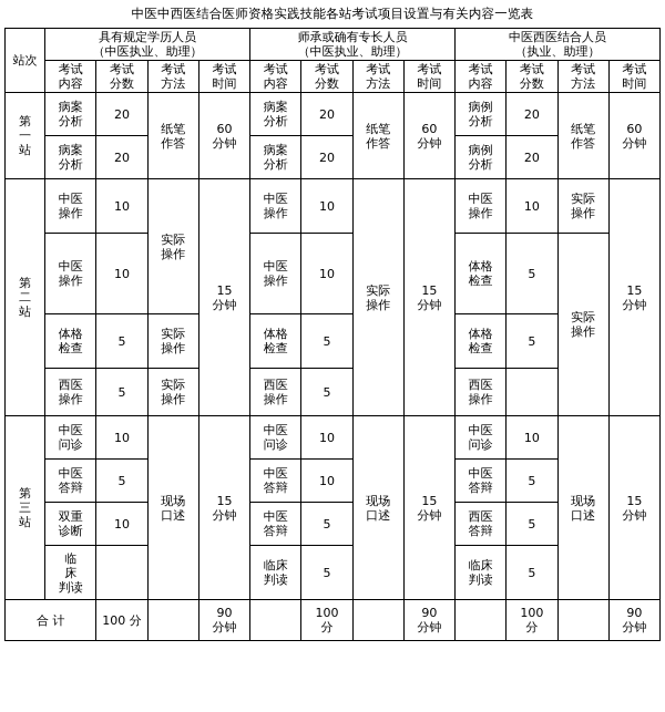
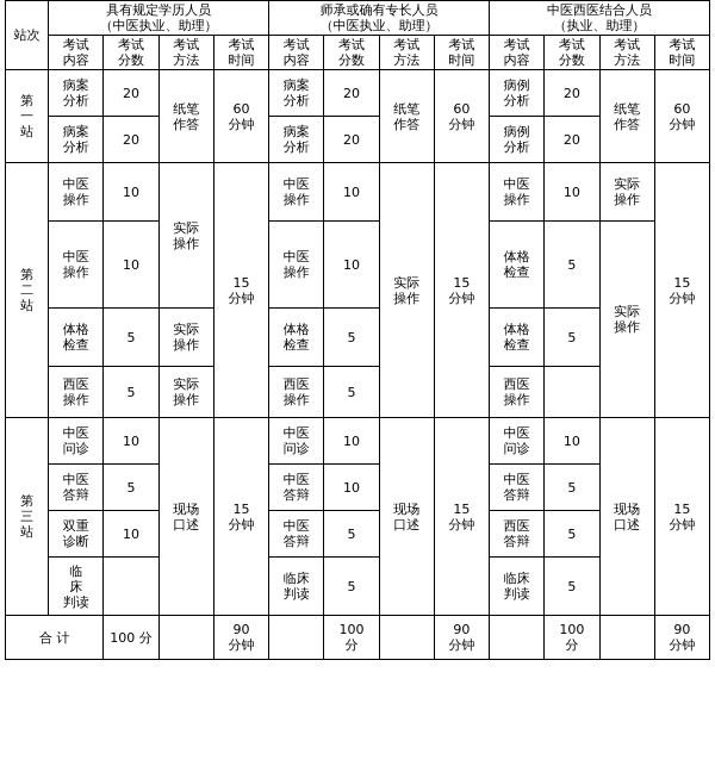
- 中医中西医结合医师资格实践技能各站考试项目设置与有关内容一览表
  站次	具有规定学历人员 （中医执业、助理）	师承或确有专长人员 （中医执业、助理）	中医西医结合人员 （执业、助理）
  考试 内容	考试 分数	考试 方法	考试 时间	考试 内容	考试 分数	考试 方法	考试 时间	考试 内容	考试 分数	考试 方法	考试 时间
  第 一 站	病案 分析	20	纸笔 作答	60 分钟	病案 分析	20	纸笔 作答	60 分钟	病例 分析	20	纸笔 作答	60 分钟
  病案 分析	20	病案 分析	20	病例 分析	20
  第 二 站	中医 操作	10	实际 操作	15 分钟	中医 操作	10	实际 操作	15 分钟	中医 操作	10	实际 操作	15 分钟
  中医 操作	10	中医 操作	10	体格 检查	5	实际 操作
  体格 检查	5	实际 操作	体格 检查	5	体格 检查	5
  西医 操作	5	实际 操作	西医 操作	5	西医 操作
  第 三 站	中医 问诊	10	现场 口述	15 分钟	中医 问诊	10	现场 口述	15 分钟	中医 问诊	10	现场 口述	15 分钟
  中医 答辩	5	中医 答辩	10	中医 答辩	5
  双重 诊断	10	中医 答辩	5	西医 答辩	5
  临 床 判读		临床 判读	5	临床 判读	5
  合 计	100 分		90 分钟		100 分		90 分钟		100 分		90 分钟
